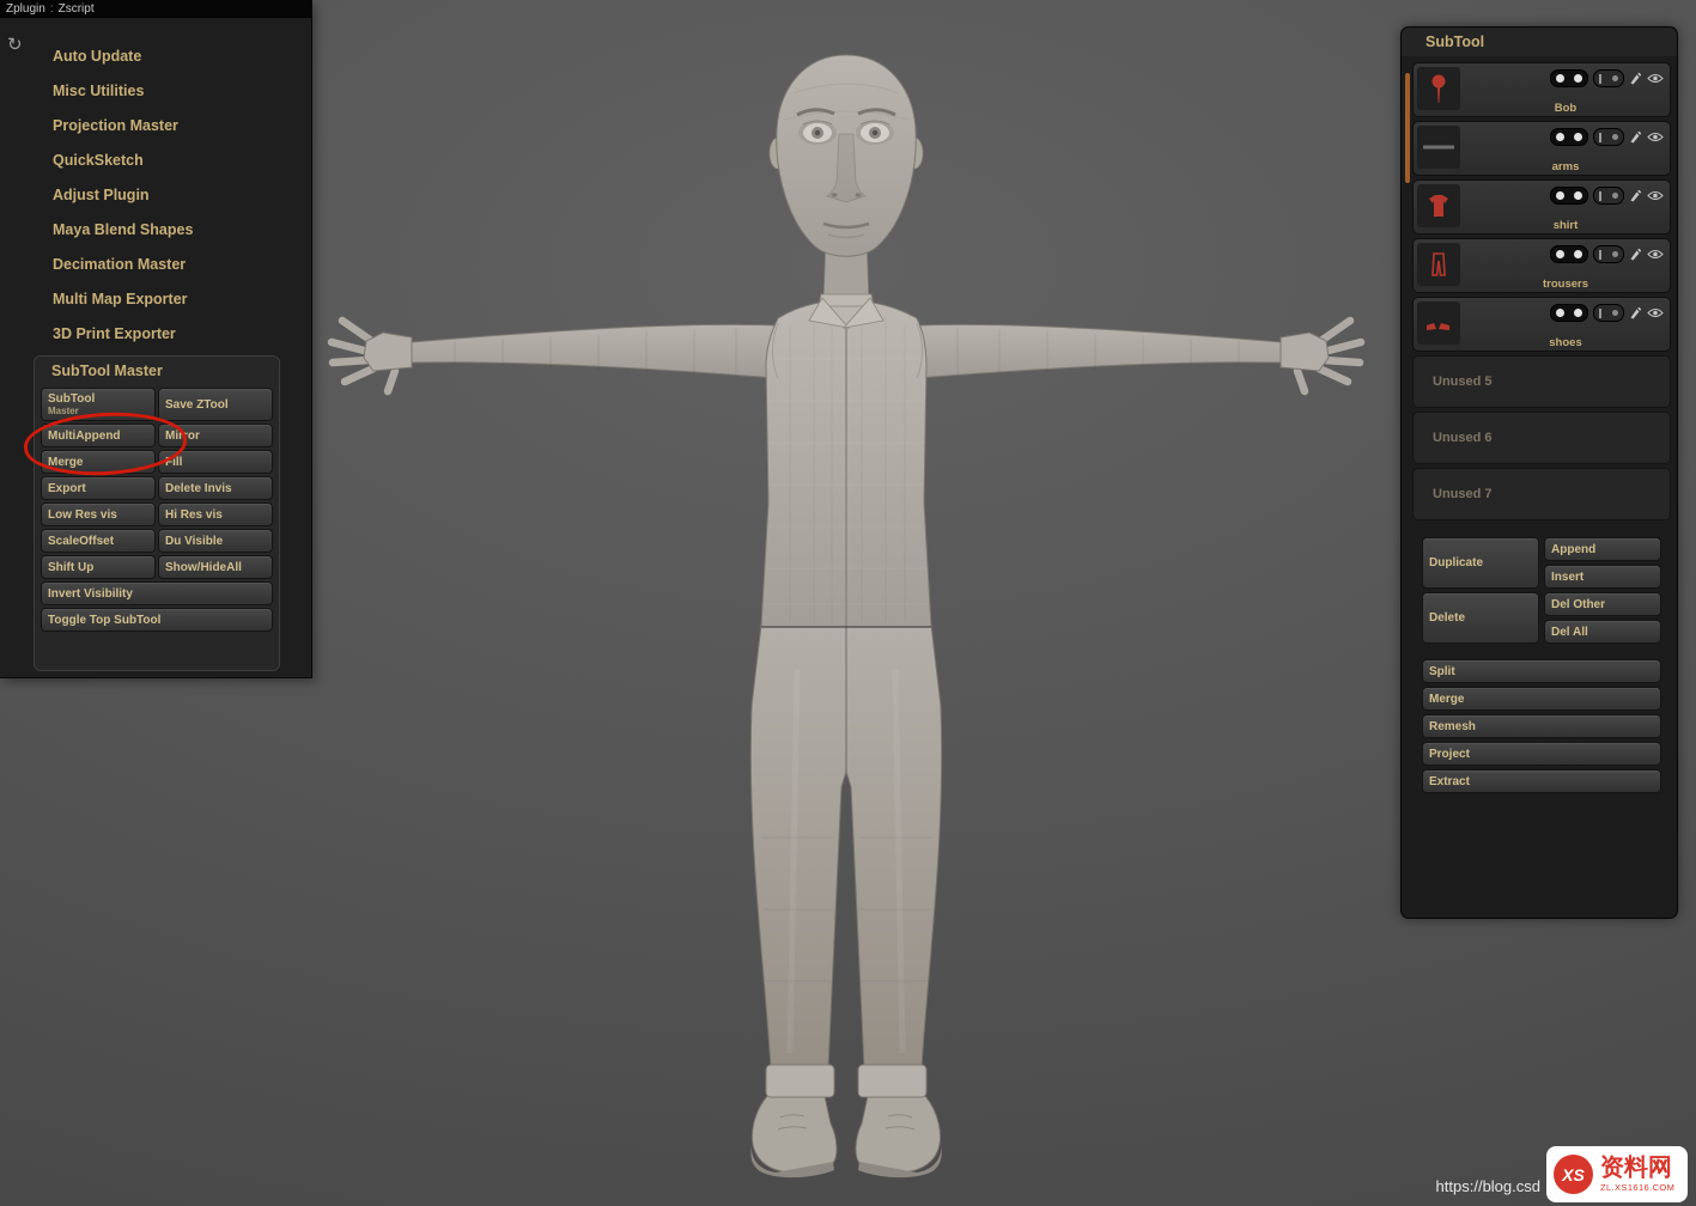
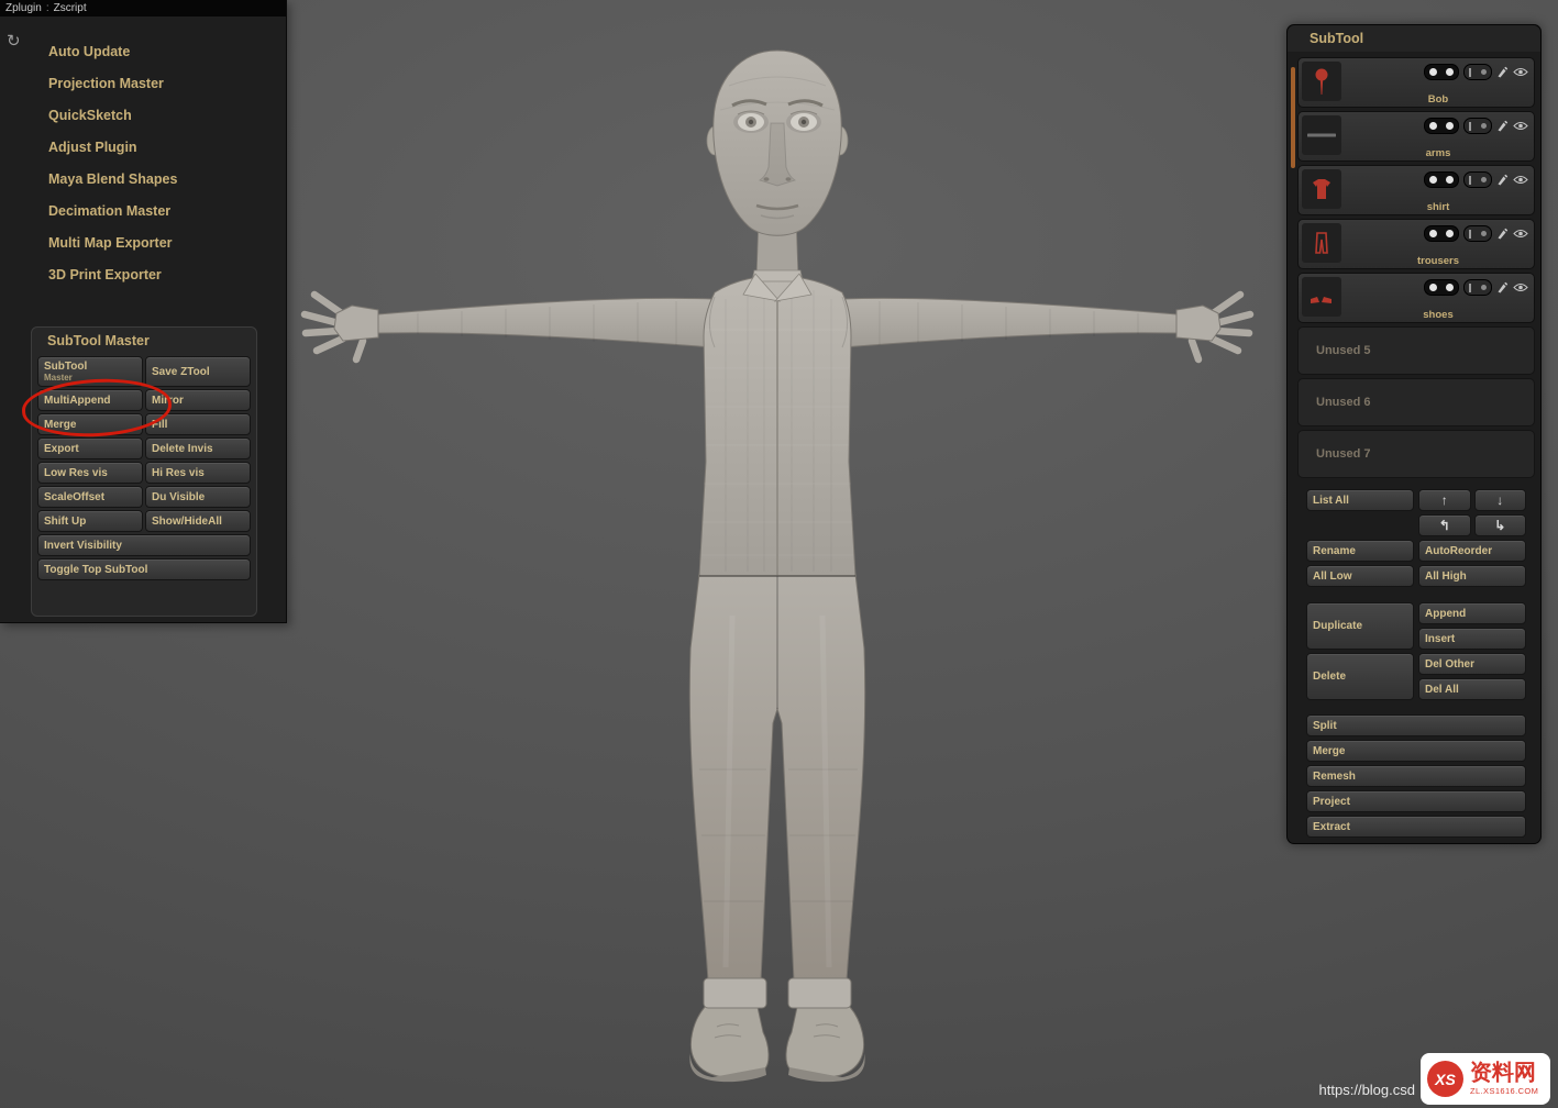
  Zplugin : Zscript
  ↻
  Auto Update
- Misc Utilities
  Projection Master
  QuickSketch
  Adjust Plugin
  Maya Blend Shapes
  Decimation Master
  Multi Map Exporter
  3D Print Exporter
  SubTool Master
  SubTool
  Master
  Save ZTool
  MultiAppend
  Mirror
  Merge
  Fill
  Export
  Delete Invis
  Low Res vis
  Hi Res vis
  ScaleOffset
  Du Visible
  Shift Up
  Show/HideAll
  Invert Visibility
  Toggle Top SubTool
  SubTool
  Bob
  arms
  shirt
  trousers
  shoes
  Unused 5
  Unused 6
  Unused 7
+ List All
+ ↑
+ ↓
+ ↰
+ ↳
+ Rename
+ AutoReorder
+ All Low
+ All High
  Duplicate
  Append
  Insert
  Delete
  Del Other
  Del All
  Split
  Merge
  Remesh
  Project
  Extract
  https://blog.csd
  XS
  资料网
  ZL.XS1616.COM
